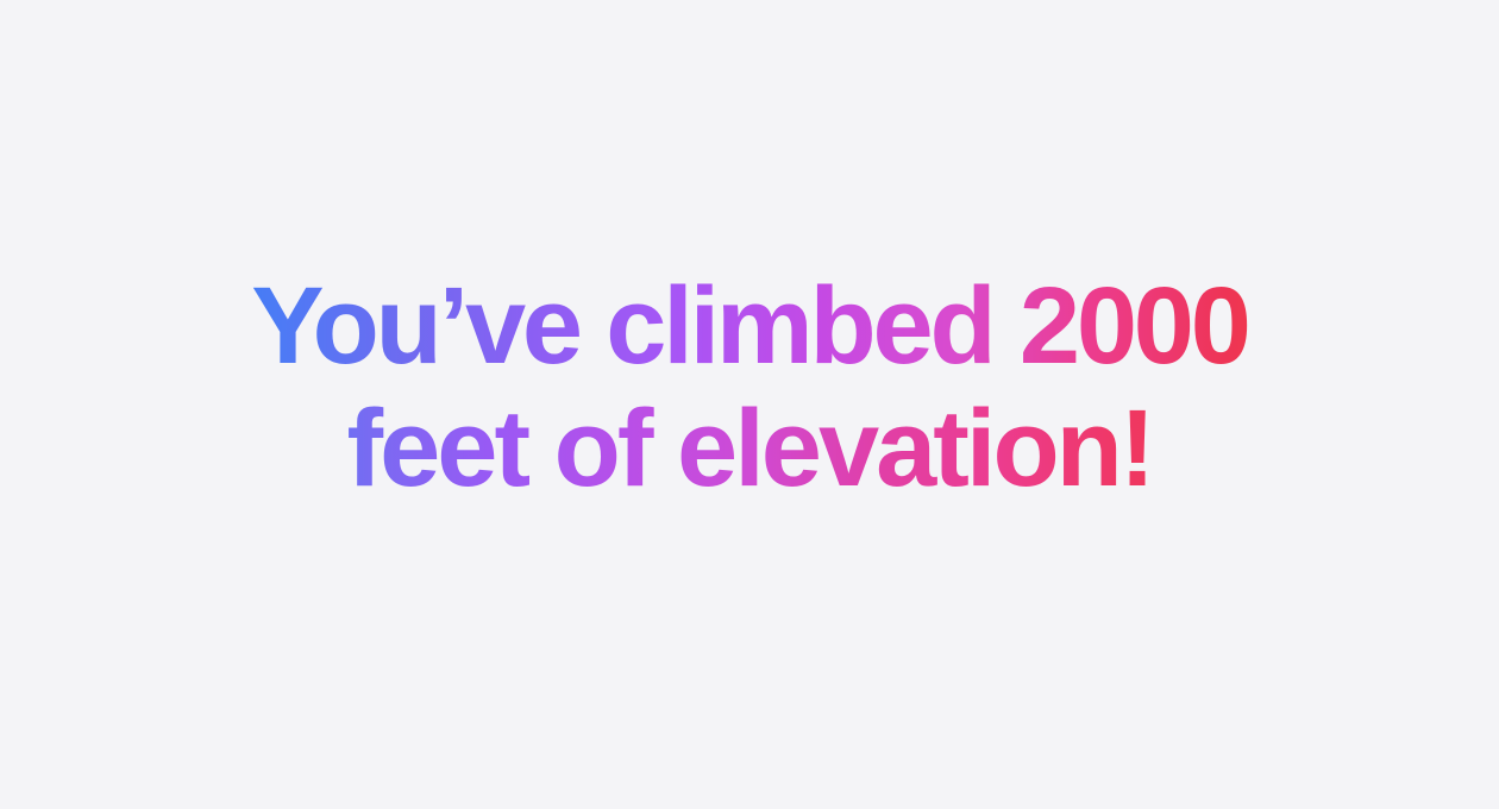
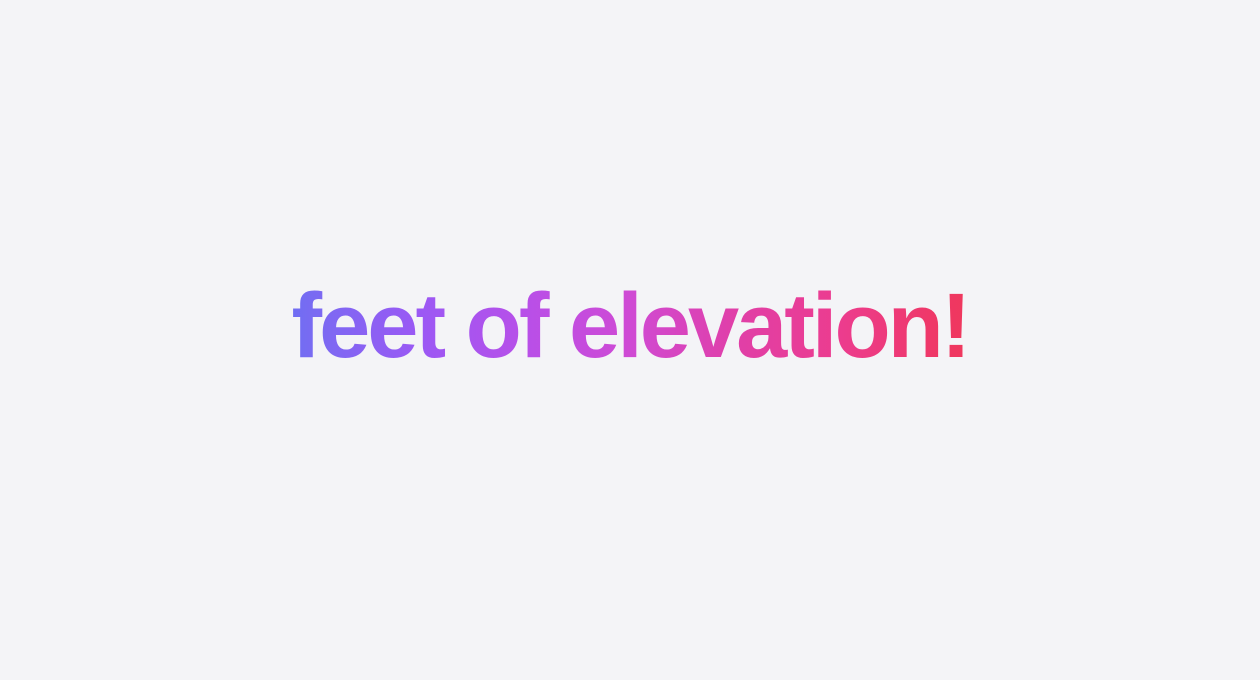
- You’ve climbed 2000
  feet of elevation!
